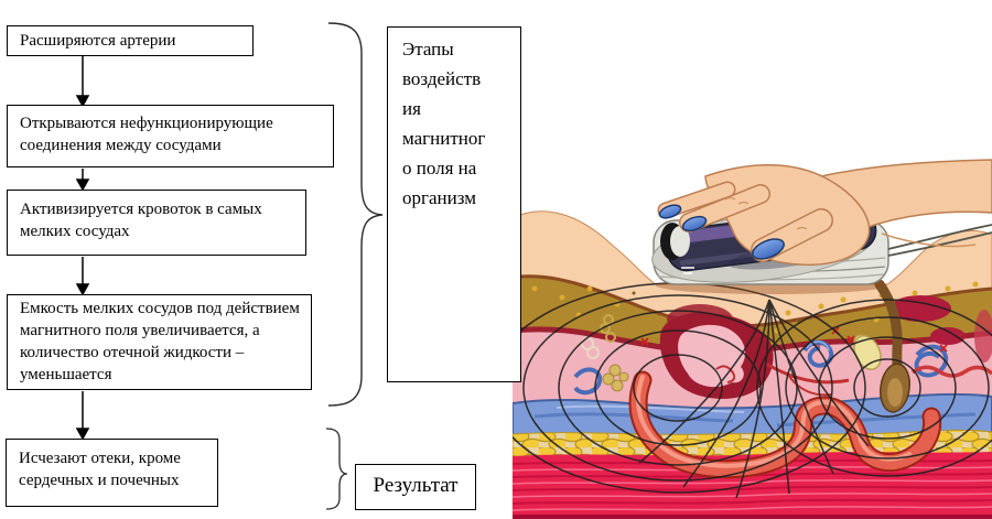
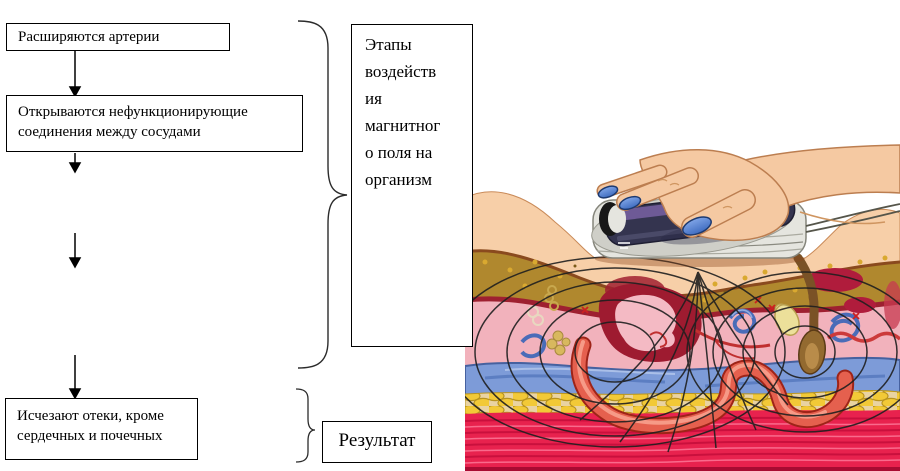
  Расширяются артерии
  Открываются нефункционирующие соединения между сосудами
- Активизируется кровоток в самых мелких сосудах
- Емкость мелких сосудов под действием магнитного поля увеличивается, а количество отечной жидкости – уменьшается
  Исчезают отеки, кроме сердечных и почечных
  Этапы
  воздейств
  ия
  магнитног
  о поля на
  организм
  Результат
